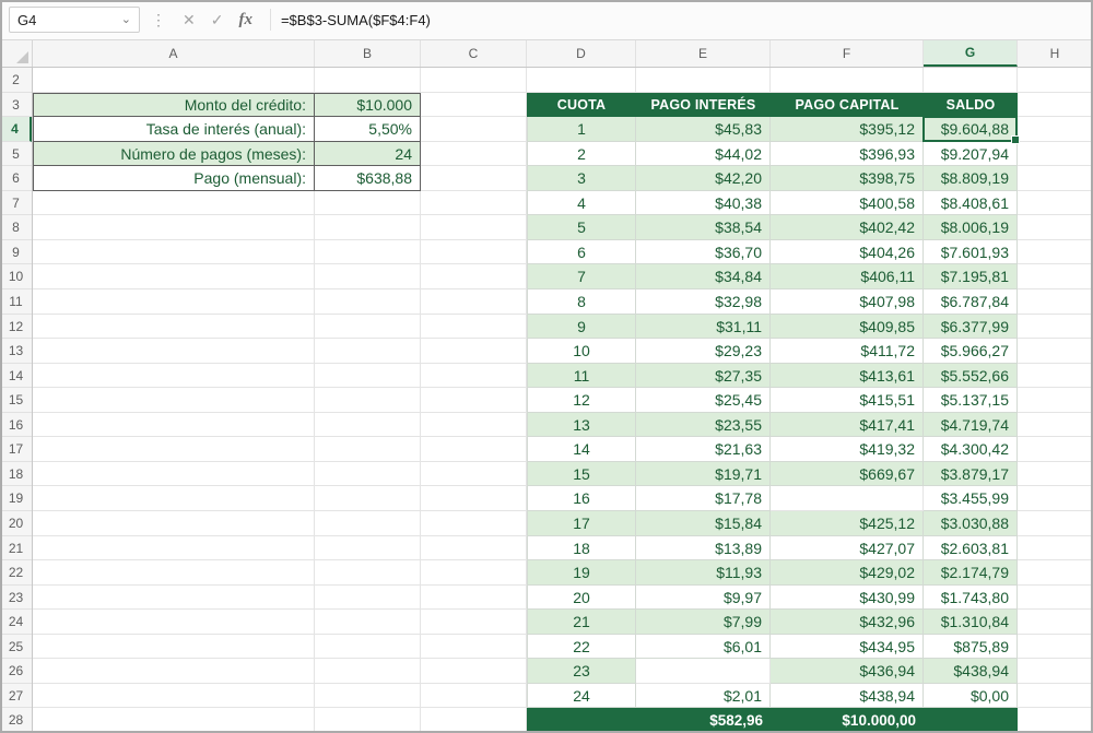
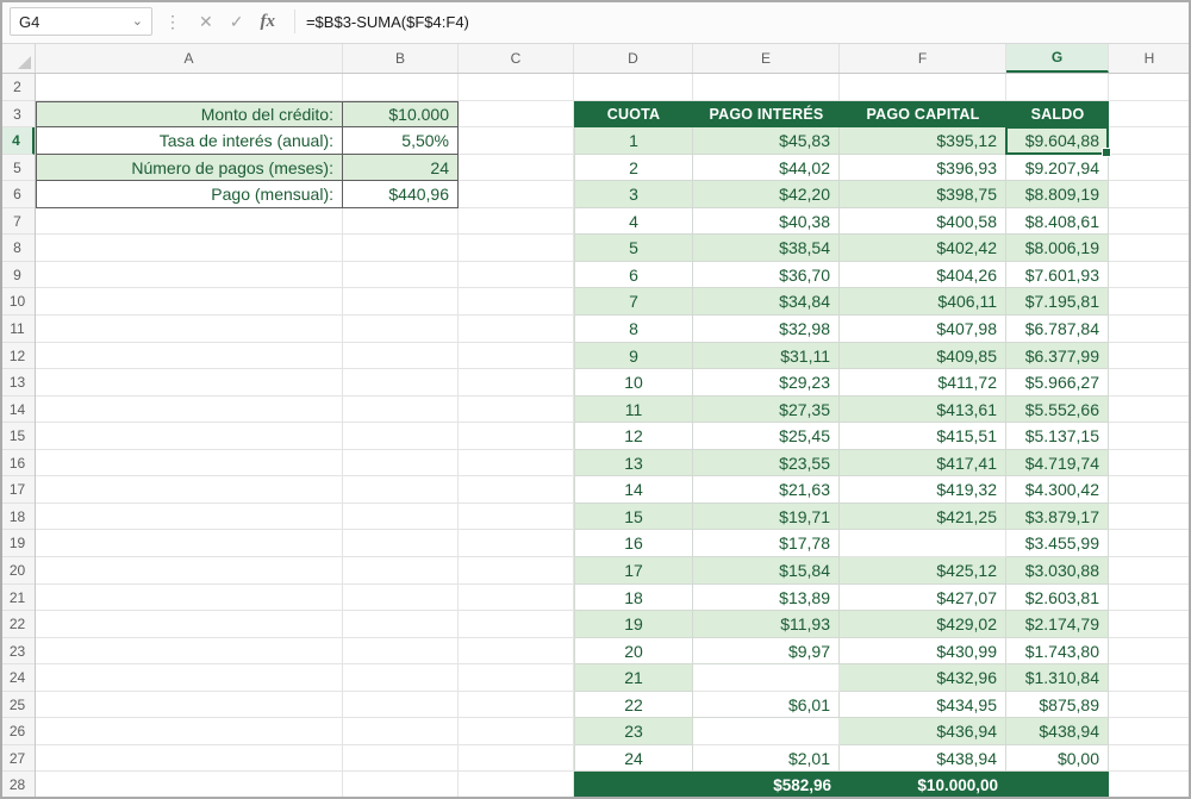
  G4
  ⌄
  ⋮
  ✕
  ✓
  fx
  =$B$3-SUMA($F$4:F4)
  A
  B
  C
  D
  E
  F
  G
  H
  2
  3
  4
  5
  6
  7
  8
  9
  10
  11
  12
  13
  14
  15
  16
  17
  18
  19
  20
  21
  22
  23
  24
  25
  26
  27
  28
  Monto del crédito:
  $10.000
  Tasa de interés (anual):
  5,50%
  Número de pagos (meses):
  24
  Pago (mensual):
- $638,88
+ $440,96
  CUOTA
  PAGO INTERÉS
  PAGO CAPITAL
  SALDO
  1
  $45,83
  $395,12
  2
  $44,02
  $396,93
  $9.207,94
  3
  $42,20
  $398,75
  $8.809,19
  4
  $40,38
  $400,58
  $8.408,61
  5
  $38,54
  $402,42
  $8.006,19
  6
  $36,70
  $404,26
  $7.601,93
  7
  $34,84
  $406,11
  $7.195,81
  8
  $32,98
  $407,98
  $6.787,84
  9
  $31,11
  $409,85
  $6.377,99
  10
  $29,23
  $411,72
  $5.966,27
  11
  $27,35
  $413,61
  $5.552,66
  12
  $25,45
  $415,51
  $5.137,15
  13
  $23,55
  $417,41
  $4.719,74
  14
  $21,63
  $419,32
  $4.300,42
  15
  $19,71
- $669,67
+ $421,25
  $3.879,17
  16
  $17,78
  $3.455,99
  17
  $15,84
  $425,12
  $3.030,88
  18
  $13,89
  $427,07
  $2.603,81
  19
  $11,93
  $429,02
  $2.174,79
  20
  $9,97
  $430,99
  $1.743,80
  21
- $7,99
  $432,96
  $1.310,84
  22
  $6,01
  $434,95
  $875,89
  23
  $436,94
  $438,94
  24
  $2,01
  $438,94
  $0,00
  $582,96
  $10.000,00
